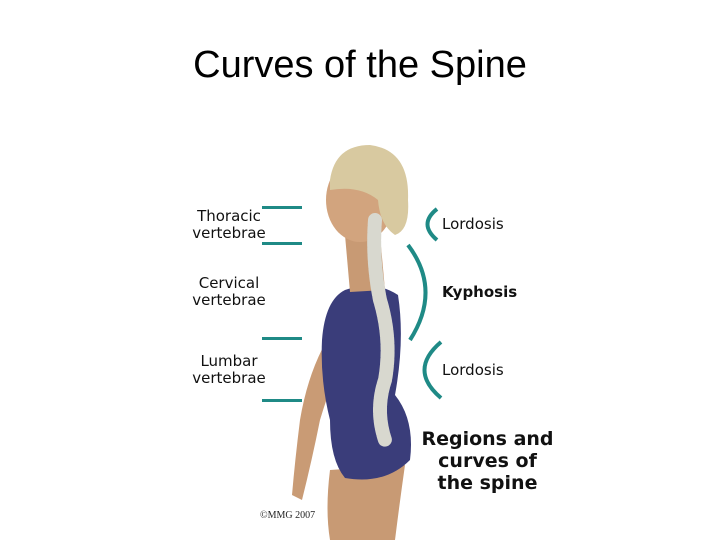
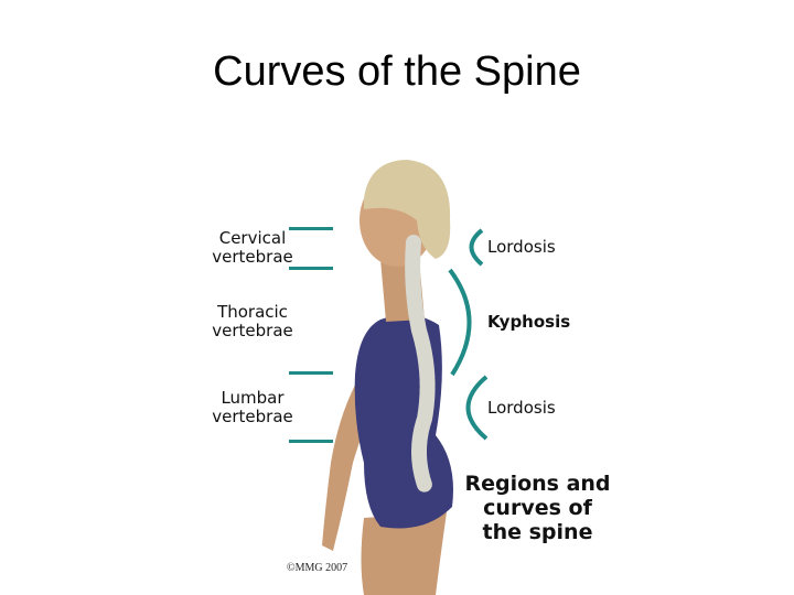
  Curves of the Spine
- Thoracic
+ Cervical
  vertebrae
- Cervical
+ Thoracic
  vertebrae
  Lumbar
  vertebrae
  Lordosis
  Kyphosis
  Lordosis
  Regions and
  curves of
  the spine
  ©MMG 2007
